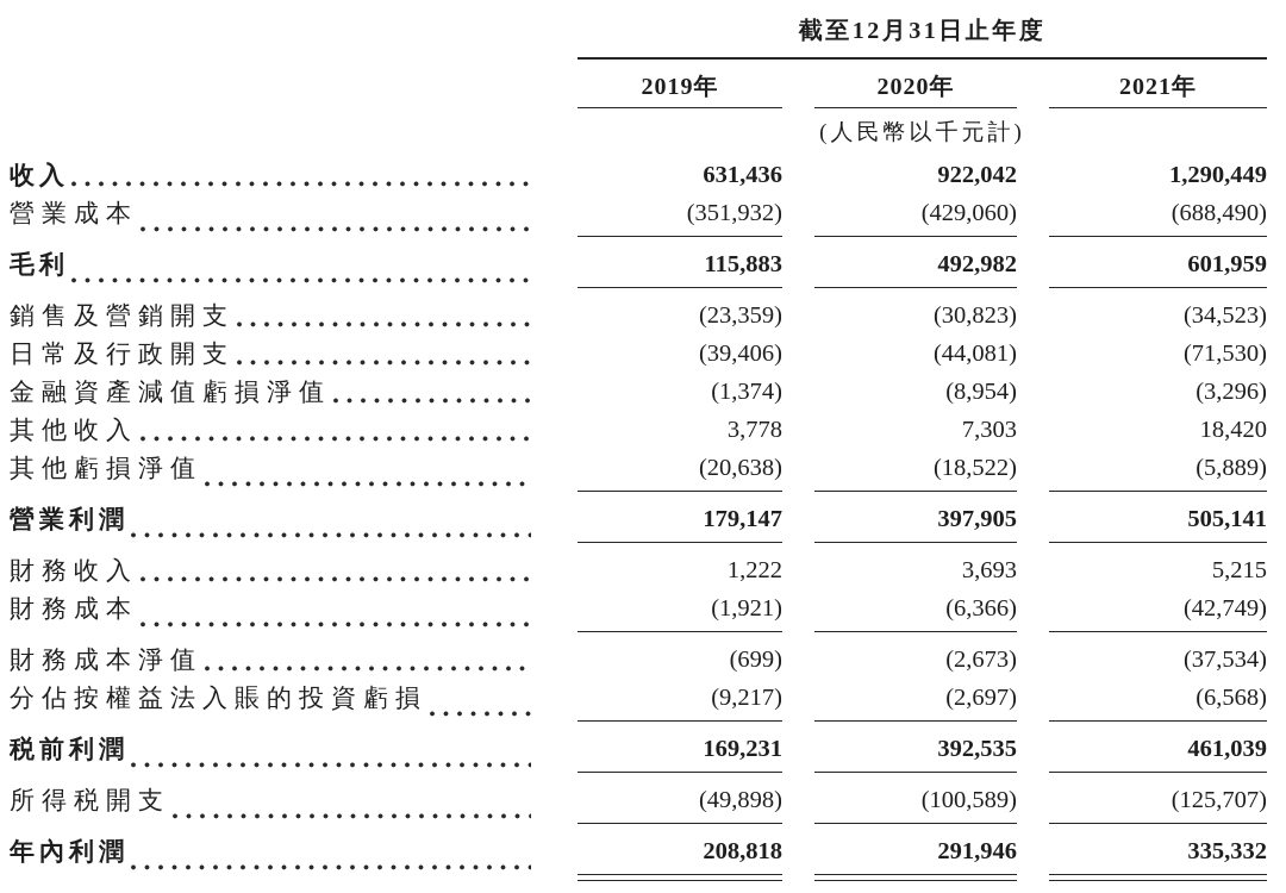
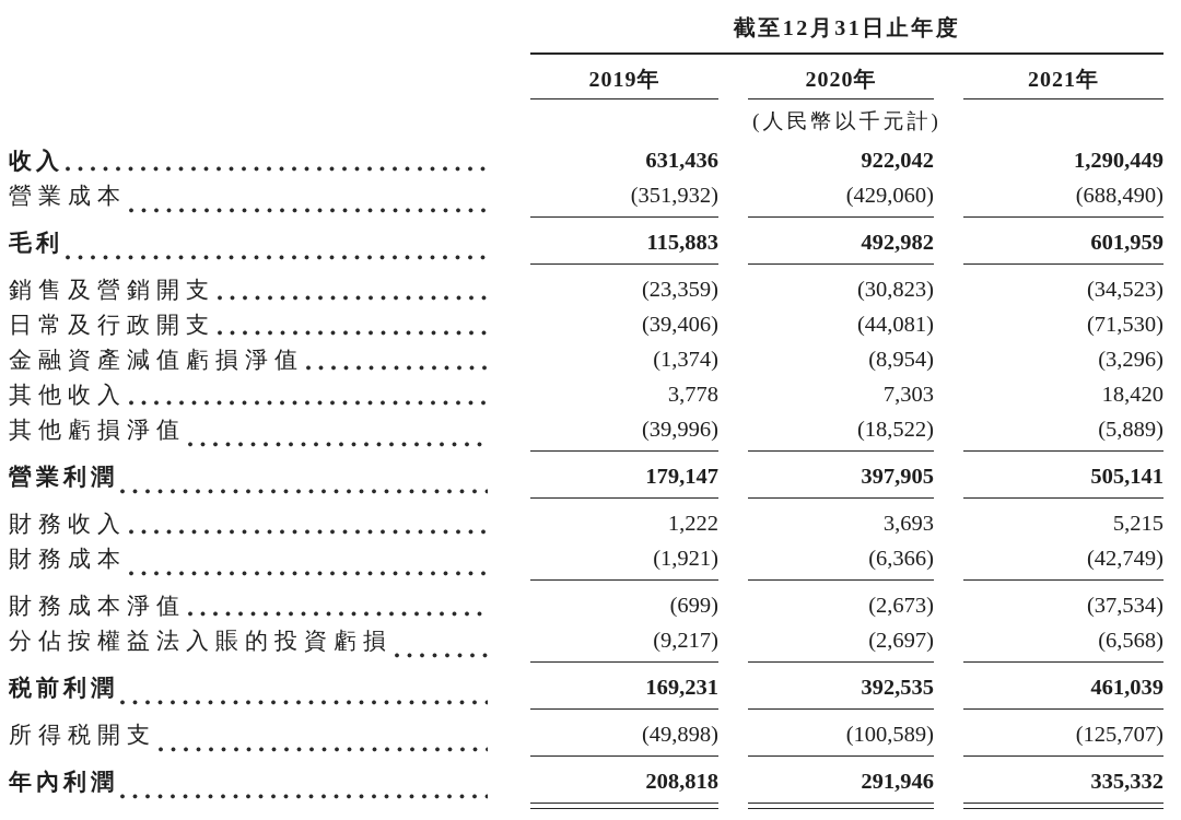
  截至12月31日止年度
  2019年
  2020年
  2021年
  (人民幣以千元計)
  收入
  631,436
  922,042
  1,290,449
  營業成本
  (351,932)
  (429,060)
  (688,490)
  毛利
  115,883
  492,982
  601,959
  銷售及營銷開支
  (23,359)
  (30,823)
  (34,523)
  日常及行政開支
  (39,406)
  (44,081)
  (71,530)
  金融資產減值虧損淨值
  (1,374)
  (8,954)
  (3,296)
  其他收入
  3,778
  7,303
  18,420
  其他虧損淨值
- (20,638)
+ (39,996)
  (18,522)
  (5,889)
  營業利潤
  179,147
  397,905
  505,141
  財務收入
  1,222
  3,693
  5,215
  財務成本
  (1,921)
  (6,366)
  (42,749)
  財務成本淨值
  (699)
  (2,673)
  (37,534)
  分佔按權益法入賬的投資虧損
  (9,217)
  (2,697)
  (6,568)
  税前利潤
  169,231
  392,535
  461,039
  所得税開支
  (49,898)
  (100,589)
  (125,707)
  年內利潤
  208,818
  291,946
  335,332
